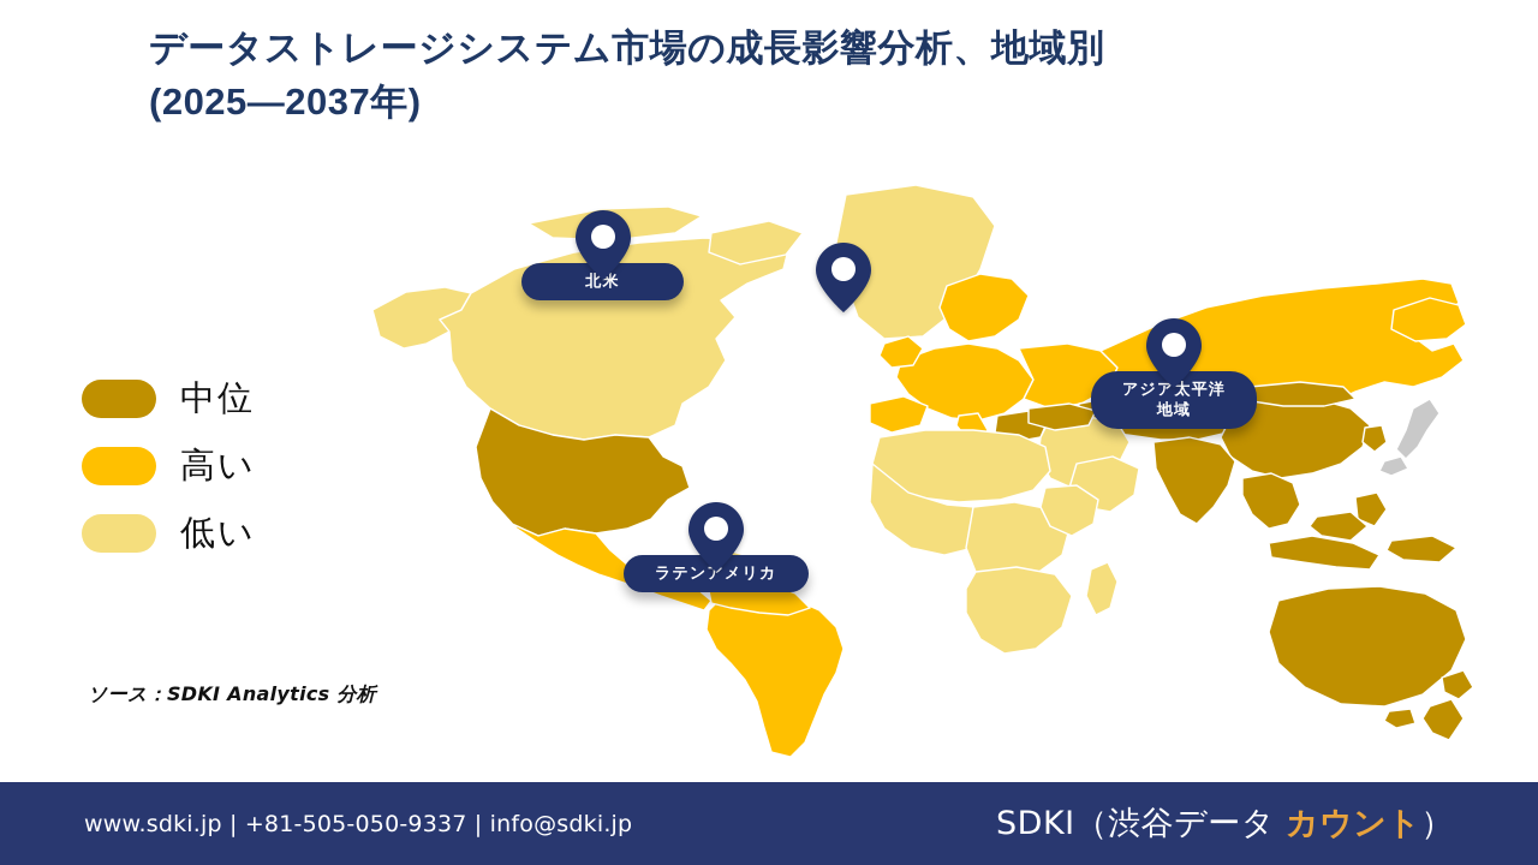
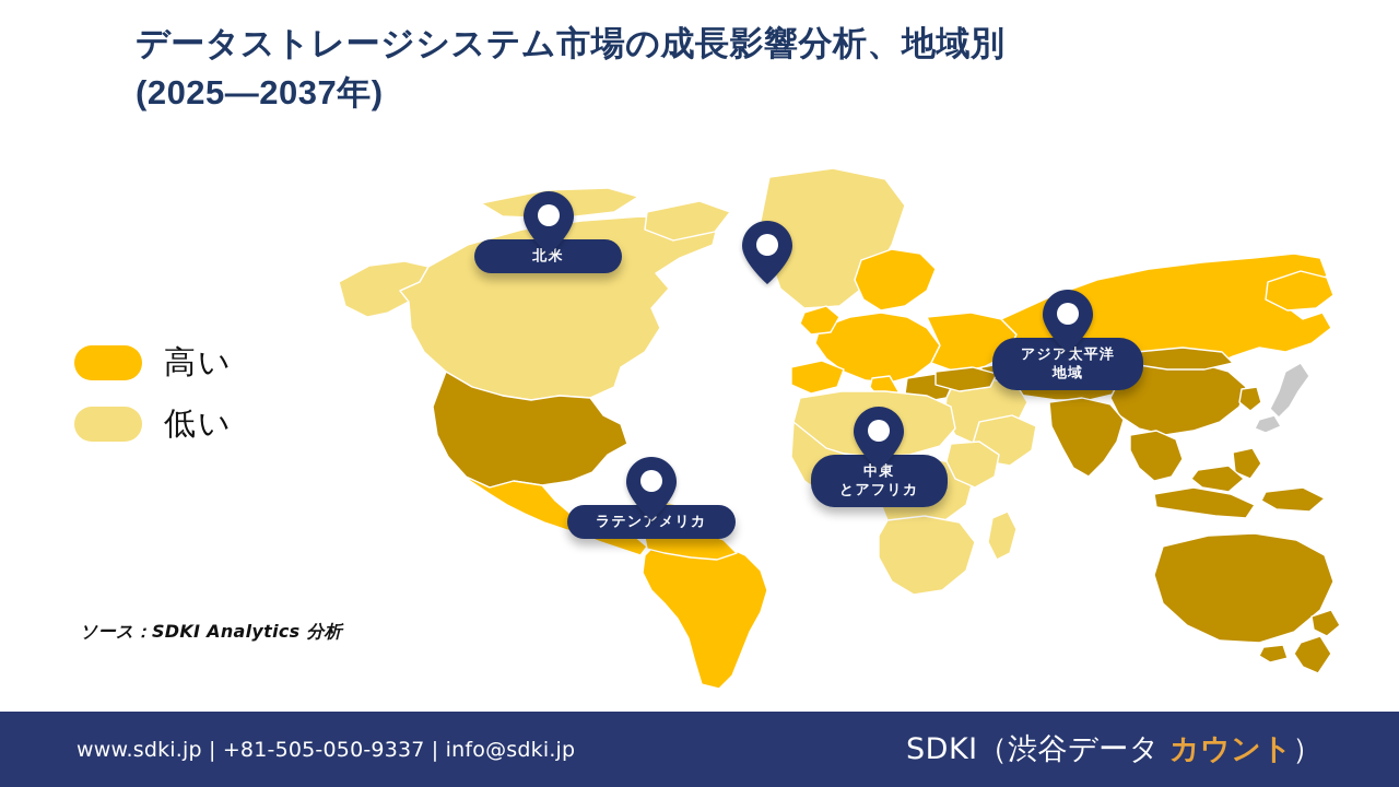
  データストレージシステム市場の成長影響分析、地域別
  (2025—2037年)
- 中位
  高い
  低い
  ソース：SDKI Analytics 分析
  北米
  アジア太平洋
  地域
+ 中東
+ とアフリカ
  ラテンアメリカ
  www.sdki.jp | +81-505-050-9337 | info@sdki.jp
  SDKI（渋谷データ カウント）
